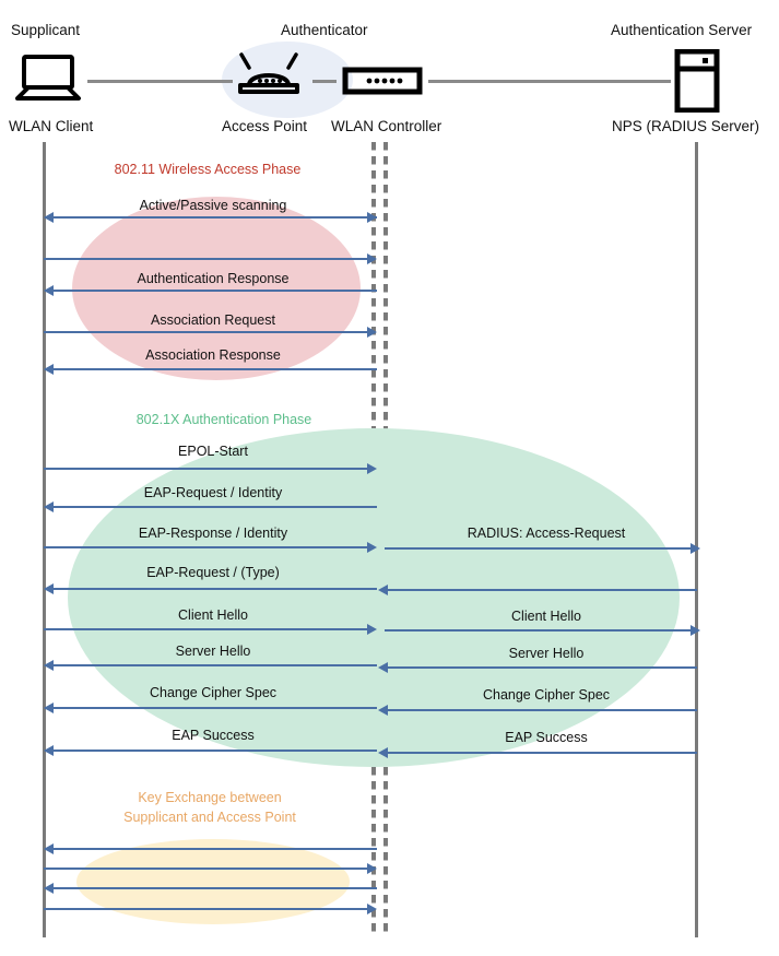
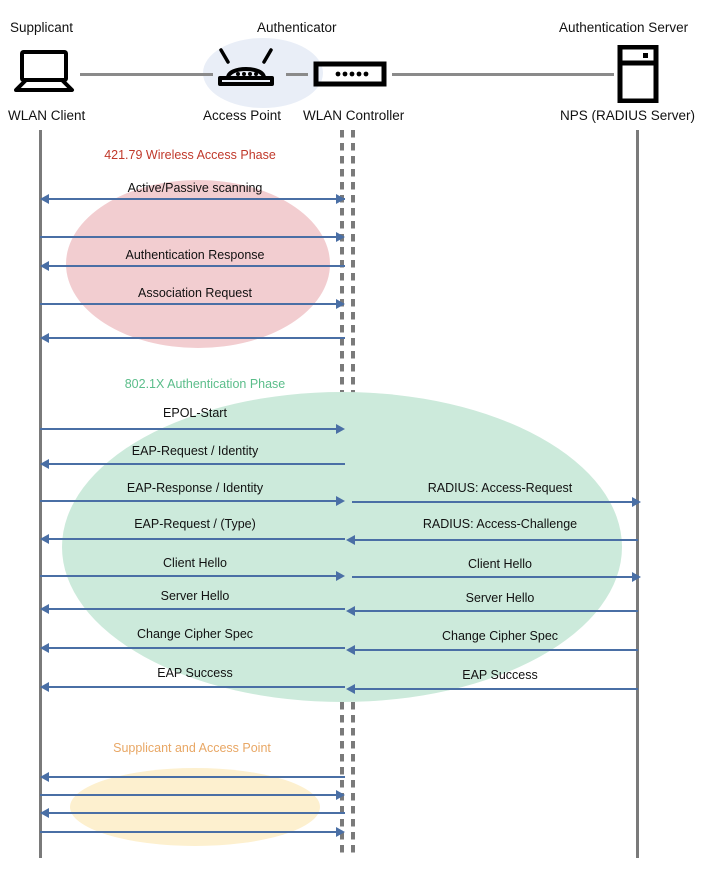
  Supplicant
  WLAN Client
  Authenticator
  Access Point
  WLAN Controller
  Authentication Server
  NPS (RADIUS Server)
- 802.11 Wireless Access Phase
+ 421.79 Wireless Access Phase
  Active/Passive scanning
  Authentication Response
  Association Request
- Association Response
  802.1X Authentication Phase
  EPOL-Start
  EAP-Request / Identity
  EAP-Response / Identity
  EAP-Request / (Type)
  Client Hello
  Server Hello
  Change Cipher Spec
  EAP Success
  RADIUS: Access-Request
+ RADIUS: Access-Challenge
  Client Hello
  Server Hello
  Change Cipher Spec
  EAP Success
- Key Exchange between
  Supplicant and Access Point
